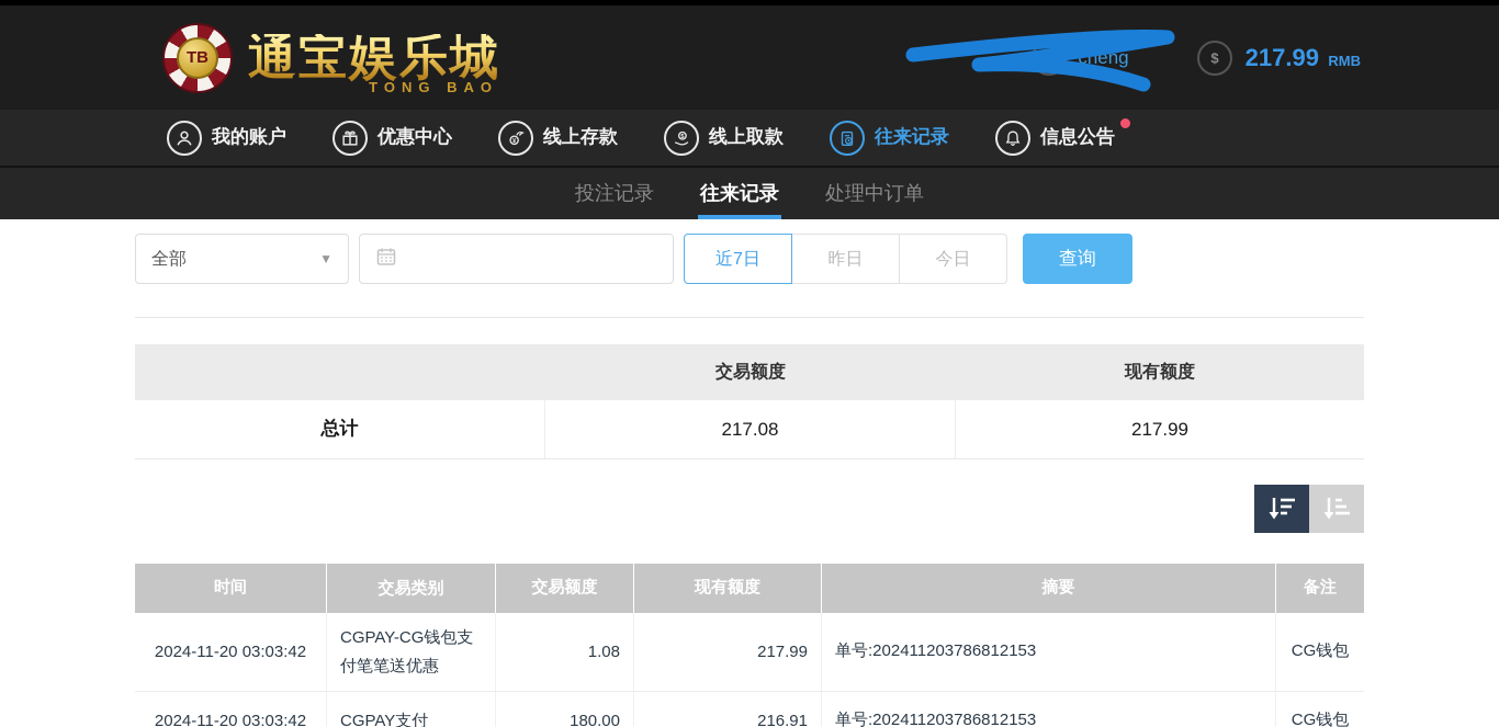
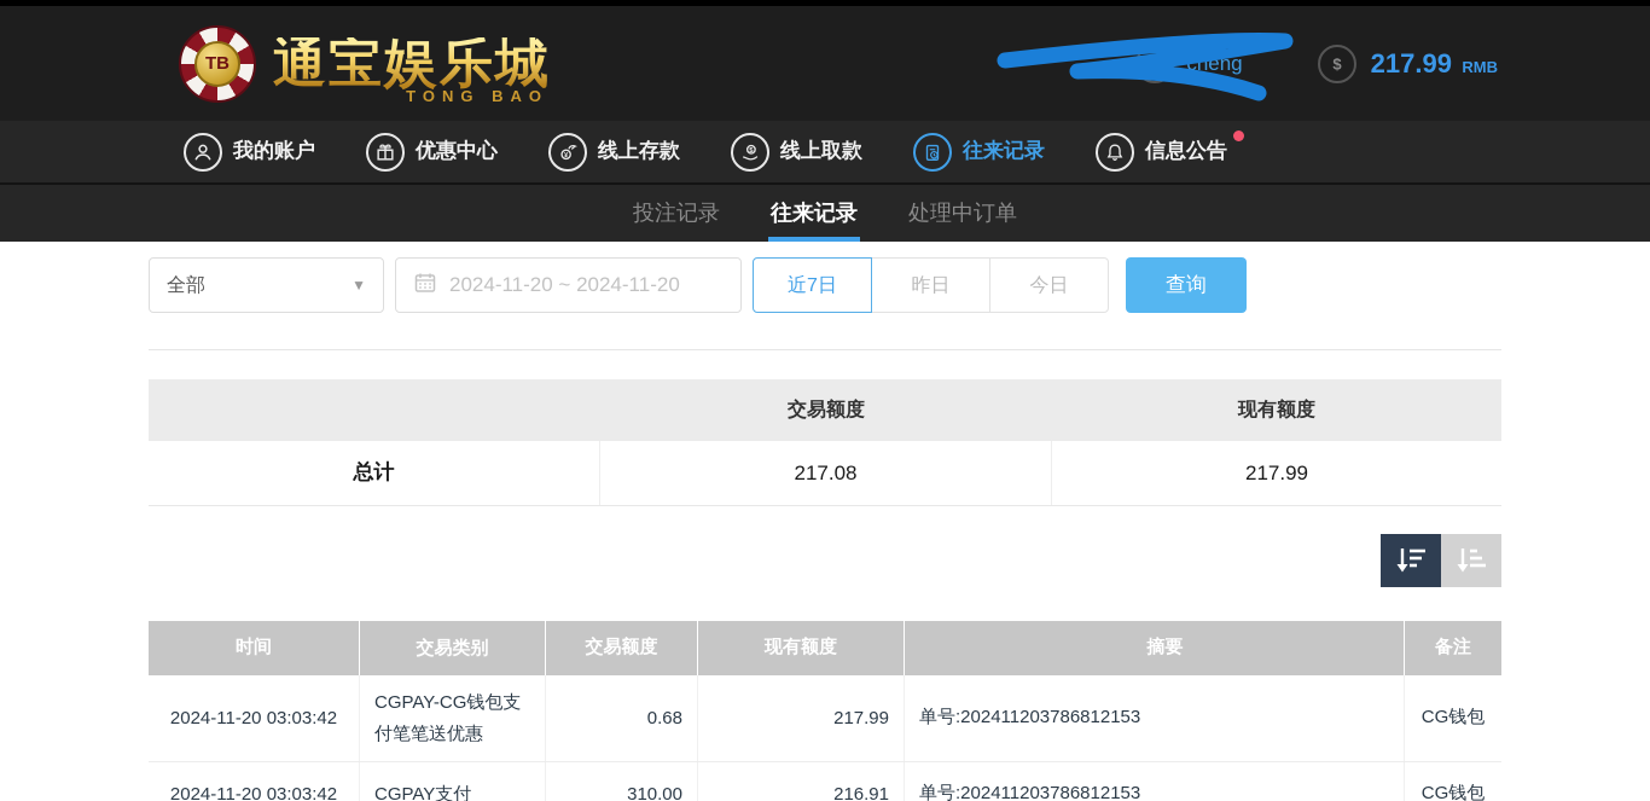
  TB
  通宝娱乐城
  TONG BAO
  heng
  $
  217.99 RMB
  我的账户
  优惠中心
  线上存款
  线上取款
  往来记录
  信息公告
  投注记录
  往来记录
  处理中订单
  全部
  ▼
+ 2024-11-20 ~ 2024-11-20
  近7日
  昨日
  今日
  查询
  交易额度
  现有额度
  总计
  217.08
  217.99
  时间
  交易类别
  交易额度
  现有额度
  摘要
  备注
  2024-11-20 03:03:42
  CGPAY-CG钱包支付笔笔送优惠
- 1.08
+ 0.68
  217.99
  单号:202411203786812153
  CG钱包
  2024-11-20 03:03:42
  CGPAY支付
- 180.00
+ 310.00
  216.91
  单号:202411203786812153
  CG钱包
